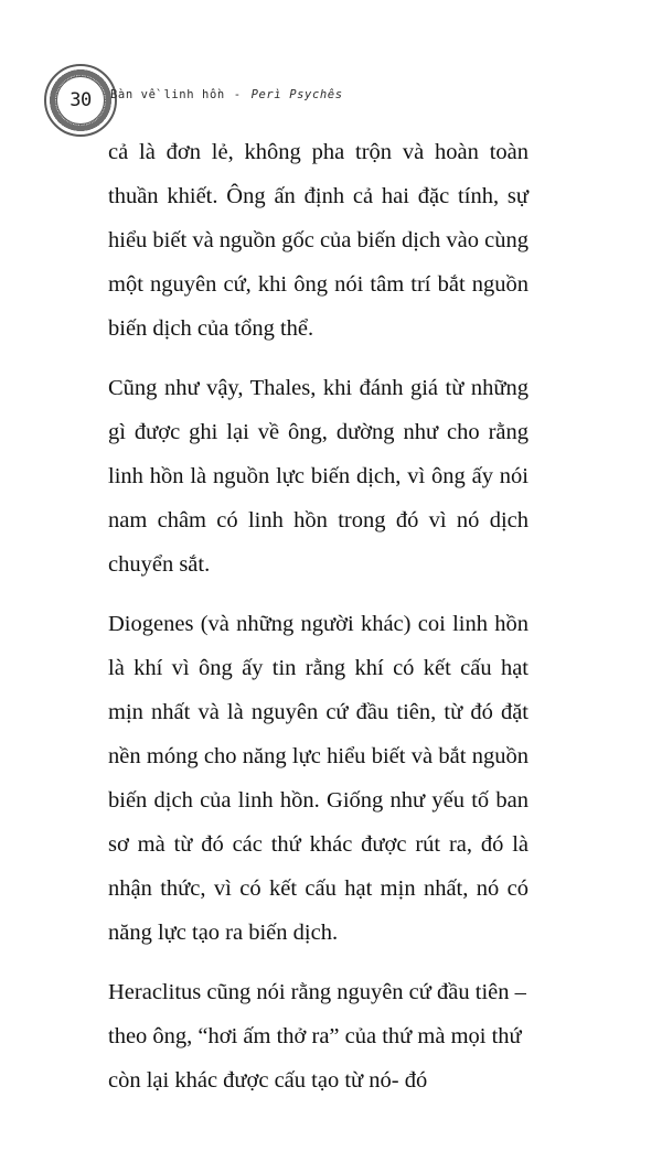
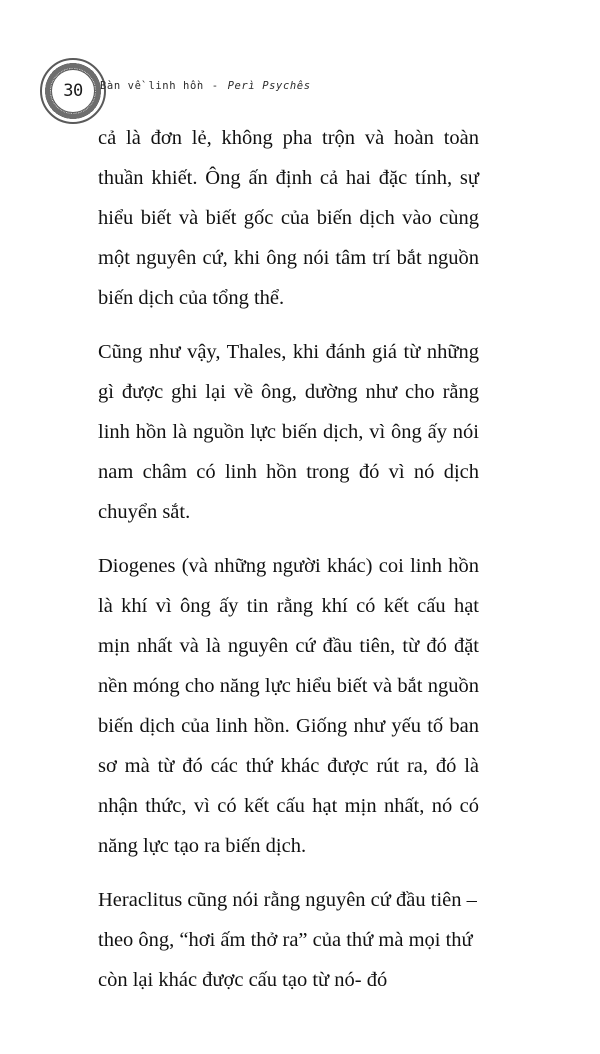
  30
  Bàn về linh hồn - Perì Psychês
- cả là đơn lẻ, không pha trộn và hoàn toàn thuần khiết. Ông ấn định cả hai đặc tính, sự hiểu biết và nguồn gốc của biến dịch vào cùng một nguyên cứ, khi ông nói tâm trí bắt nguồn biến dịch của tổng thể.
+ cả là đơn lẻ, không pha trộn và hoàn toàn thuần khiết. Ông ấn định cả hai đặc tính, sự hiểu biết và biết gốc của biến dịch vào cùng một nguyên cứ, khi ông nói tâm trí bắt nguồn biến dịch của tổng thể.
  Cũng như vậy, Thales, khi đánh giá từ những gì được ghi lại về ông, dường như cho rằng linh hồn là nguồn lực biến dịch, vì ông ấy nói nam châm có linh hồn trong đó vì nó dịch chuyển sắt.
  Diogenes (và những người khác) coi linh hồn là khí vì ông ấy tin rằng khí có kết cấu hạt mịn nhất và là nguyên cứ đầu tiên, từ đó đặt nền móng cho năng lực hiểu biết và bắt nguồn biến dịch của linh hồn. Giống như yếu tố ban sơ mà từ đó các thứ khác được rút ra, đó là nhận thức, vì có kết cấu hạt mịn nhất, nó có năng lực tạo ra biến dịch.
  Heraclitus cũng nói rằng nguyên cứ đầu tiên – theo ông, “hơi ấm thở ra” của thứ mà mọi thứ còn lại khác được cấu tạo từ nó- đó
